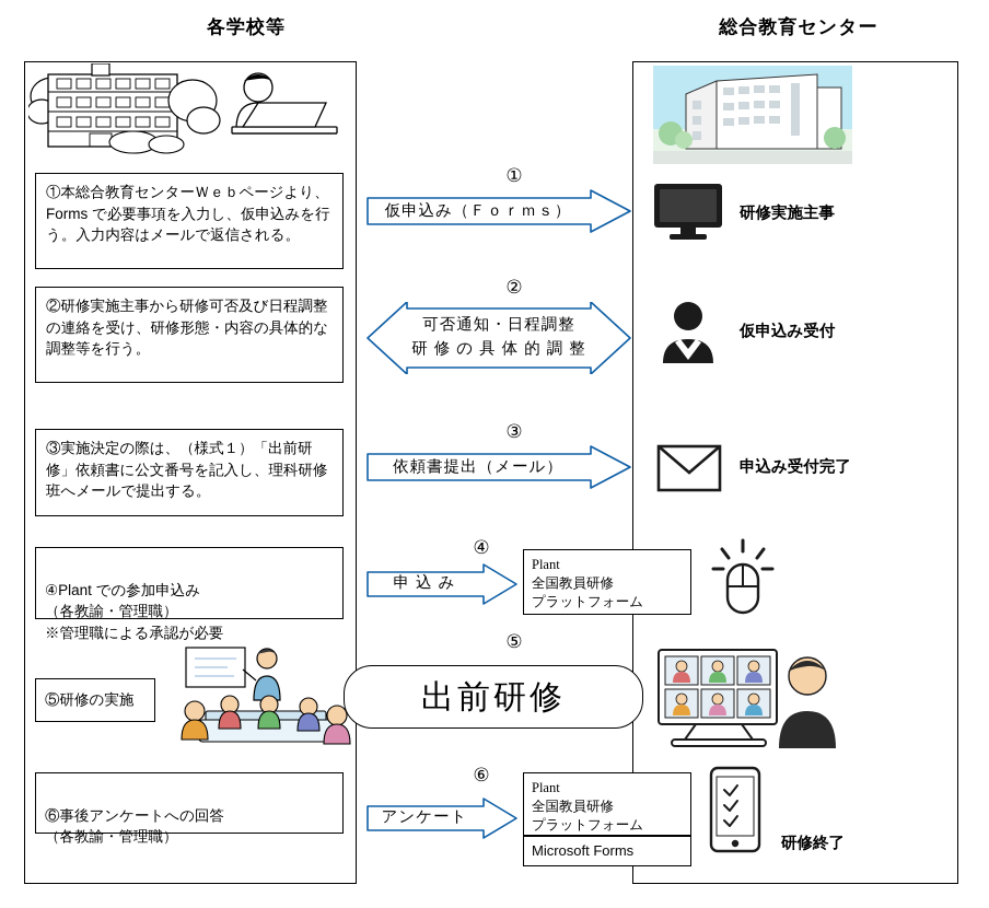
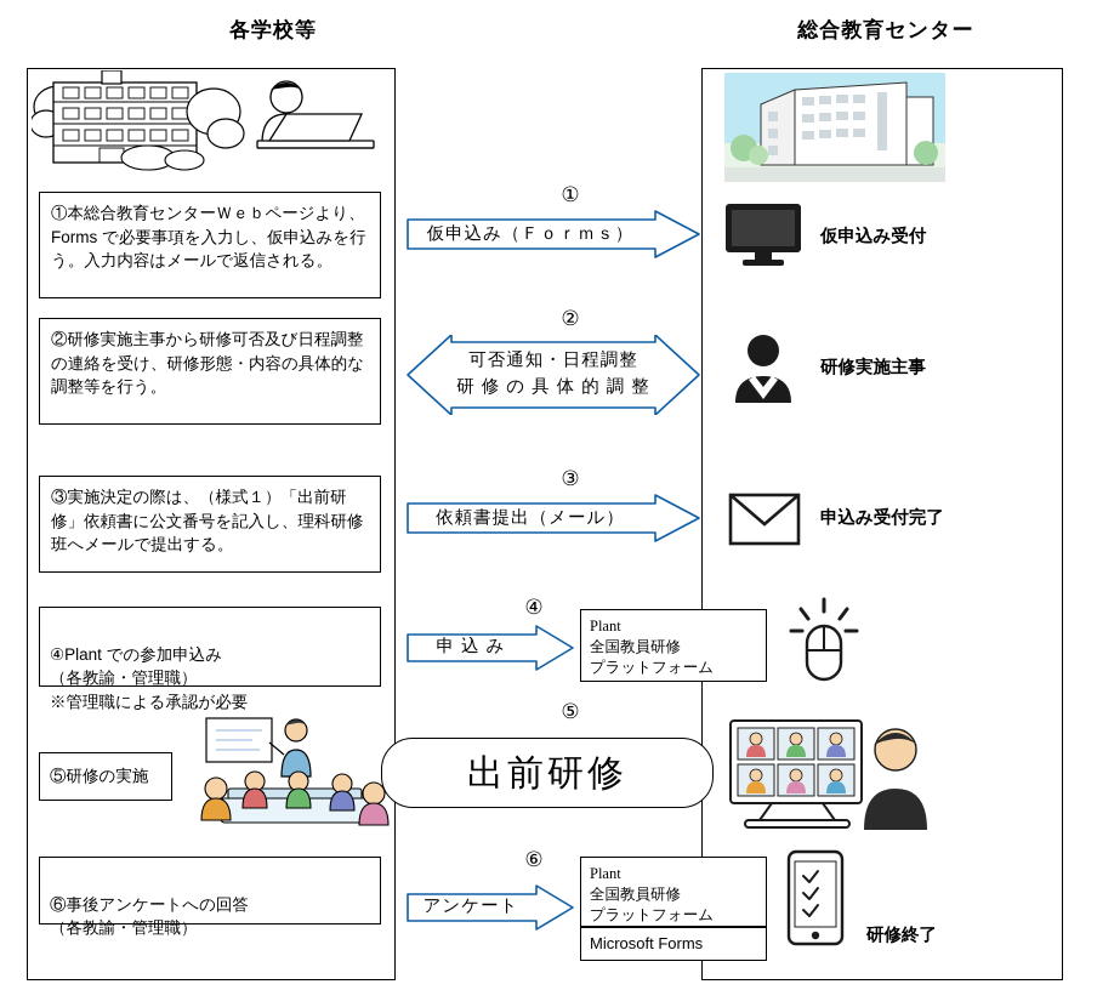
  各学校等
  総合教育センター
  ①本総合教育センターＷｅｂページより、Forms で必要事項を入力し、仮申込みを行う。入力内容はメールで返信される。
  ①
  仮申込み（Ｆｏｒｍｓ）
- 研修実施主事
+ 仮申込み受付
  ②研修実施主事から研修可否及び日程調整の連絡を受け、研修形態・内容の具体的な調整等を行う。
  ②
  可否通知・日程調整
  研 修 の 具 体 的 調 整
- 仮申込み受付
+ 研修実施主事
  ③実施決定の際は、（様式１）「出前研修」依頼書に公文番号を記入し、理科研修班へメールで提出する。
  ③
  依頼書提出（メール）
  申込み受付完了
  ④Plant での参加申込み
  （各教諭・管理職）
  ※管理職による承認が必要
  ④
  申 込 み
  Plant
  全国教員研修
  プラットフォーム
  ⑤
  ⑤研修の実施
  出前研修
  ⑥事後アンケートへの回答
  （各教諭・管理職）
  ⑥
  アンケート
  Plant
  全国教員研修
  プラットフォーム
  Microsoft Forms
  研修終了
